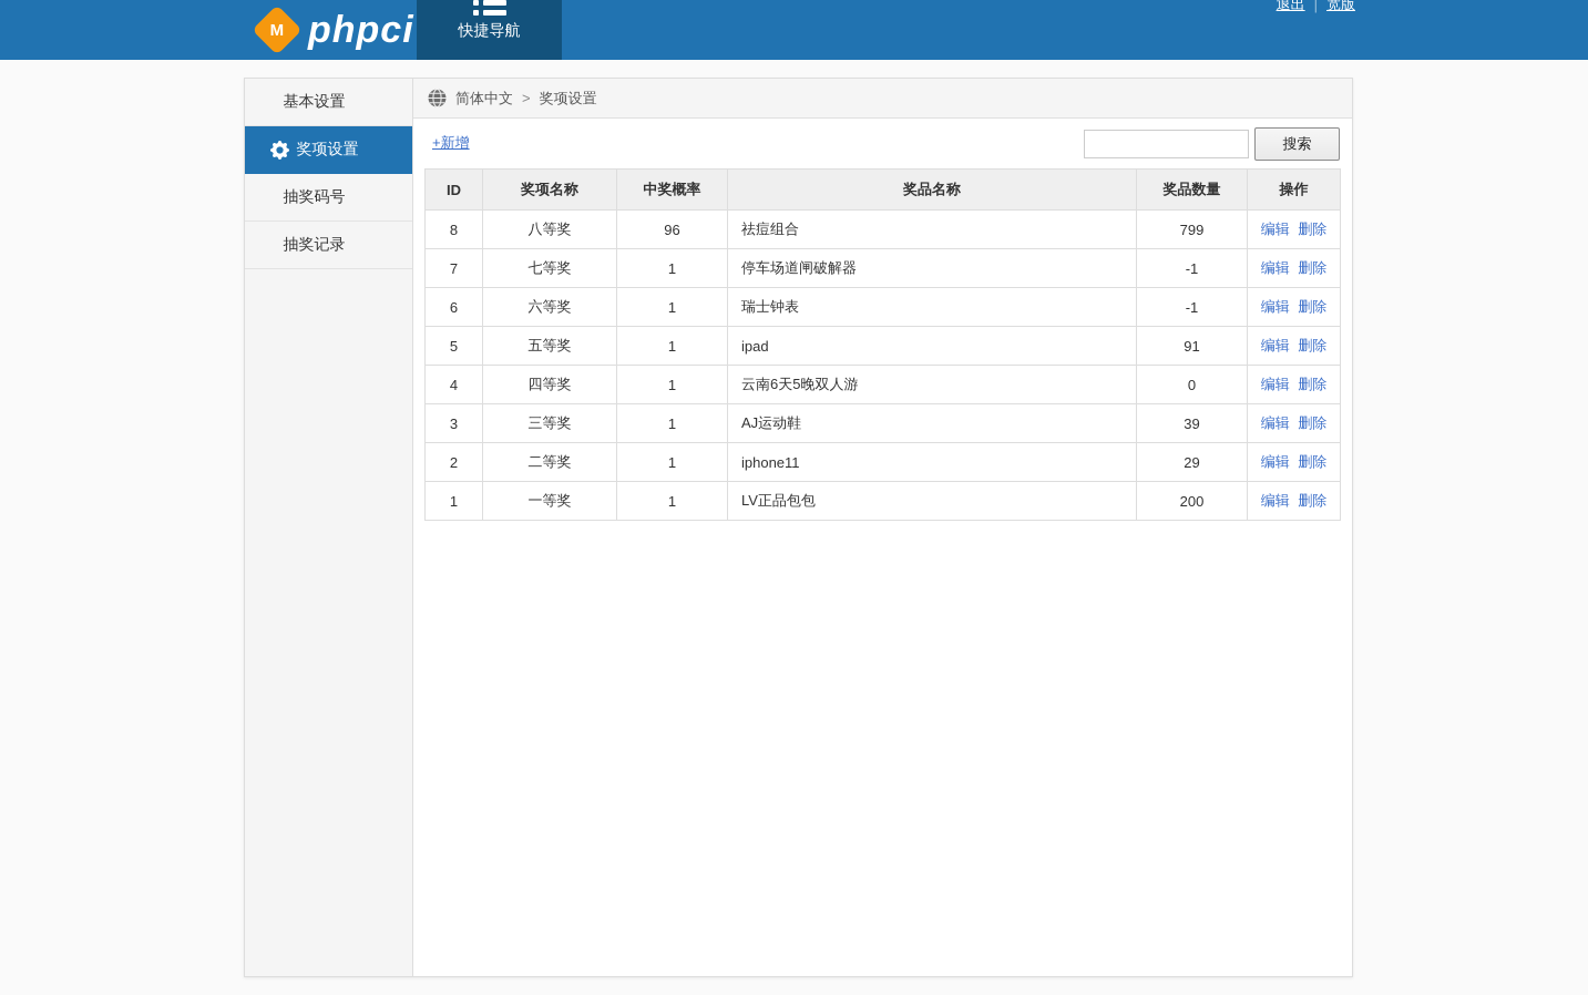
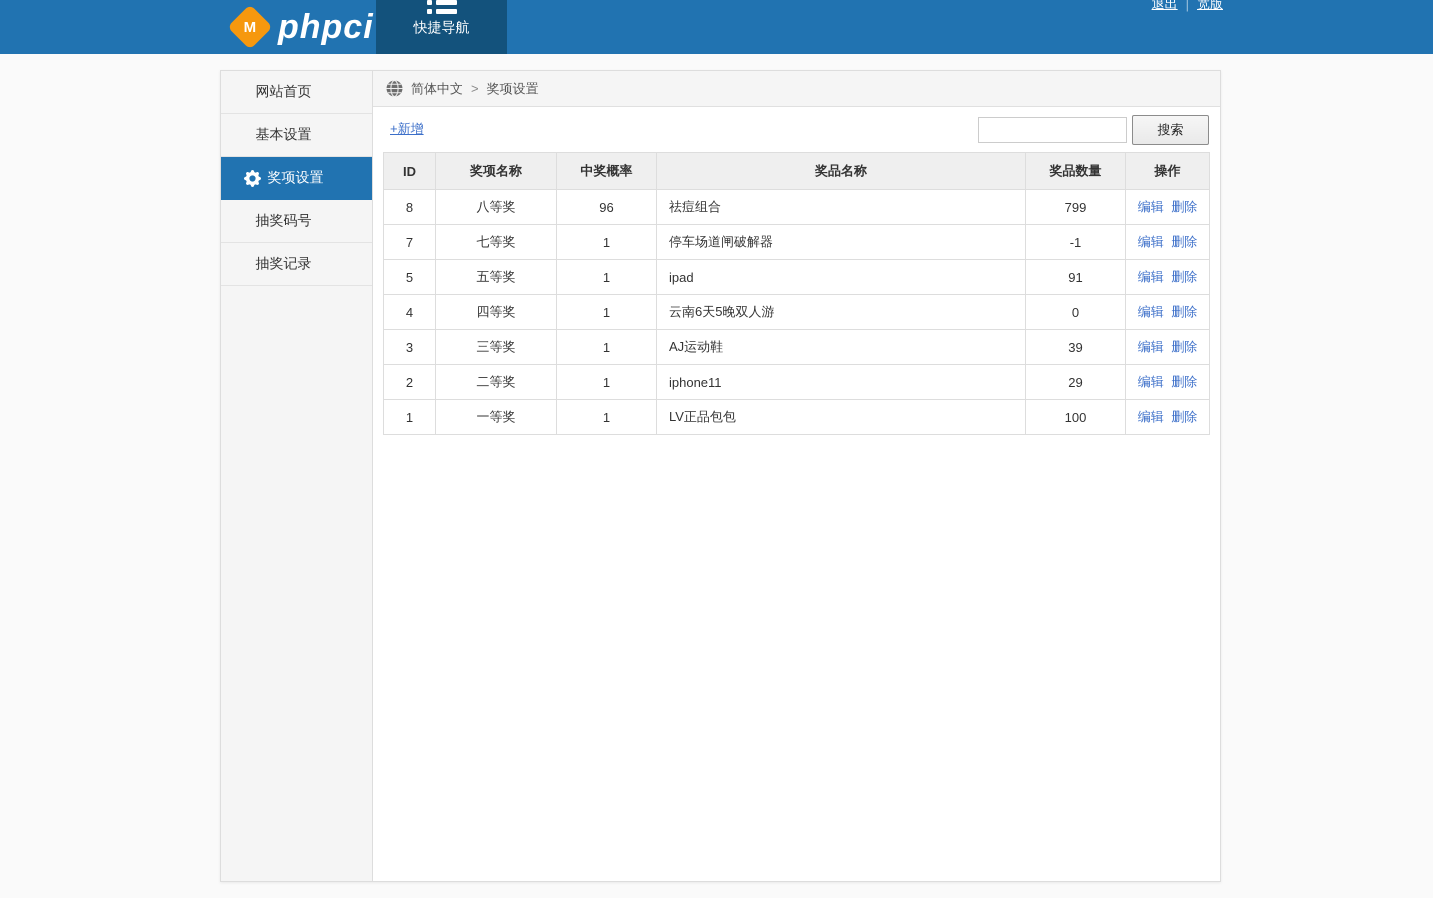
  phpci
  快捷导航
  退出
  |
  宽版
+ 网站首页
  基本设置
  奖项设置
  抽奖码号
  抽奖记录
  简体中文
  >
  奖项设置
  +新增
  搜索
  ID	奖项名称	中奖概率	奖品名称	奖品数量	操作
  8	八等奖	96	祛痘组合	799	编辑 删除
  7	七等奖	1	停车场道闸破解器	-1	编辑 删除
- 6	六等奖	1	瑞士钟表	-1	编辑 删除
  5	五等奖	1	ipad	91	编辑 删除
  4	四等奖	1	云南6天5晚双人游	0	编辑 删除
  3	三等奖	1	AJ运动鞋	39	编辑 删除
  2	二等奖	1	iphone11	29	编辑 删除
- 1	一等奖	1	LV正品包包	200	编辑 删除
+ 1	一等奖	1	LV正品包包	100	编辑 删除
